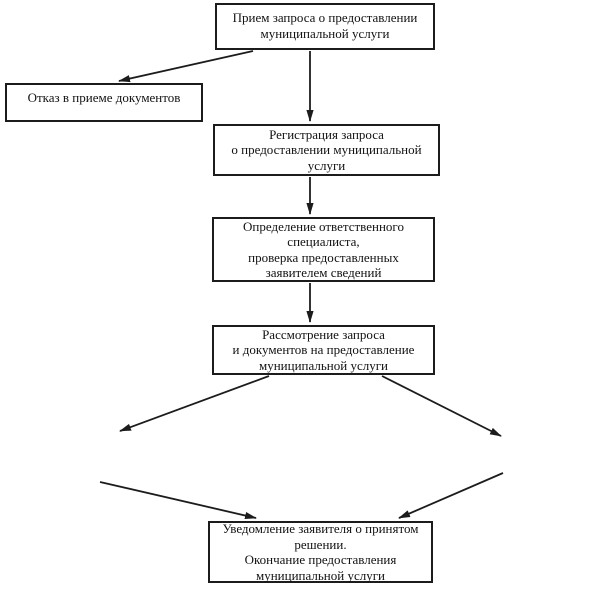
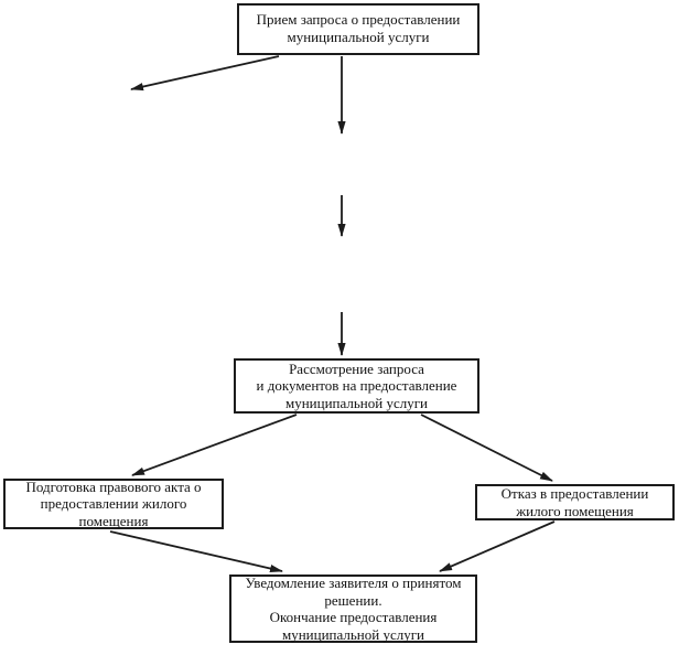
  Прием запроса о предоставлении
  муниципальной услуги
- Отказ в приеме документов
- Регистрация запроса
- о предоставлении муниципальной
- услуги
- Определение ответственного
- специалиста,
- проверка предоставленных
- заявителем сведений
  Рассмотрение запроса
  и документов на предоставление
  муниципальной услуги
+ Подготовка правового акта о
+ предоставлении жилого
+ помещения
+ Отказ в предоставлении
+ жилого помещения
  Уведомление заявителя о принятом
  решении.
  Окончание предоставления
  муниципальной услуги
